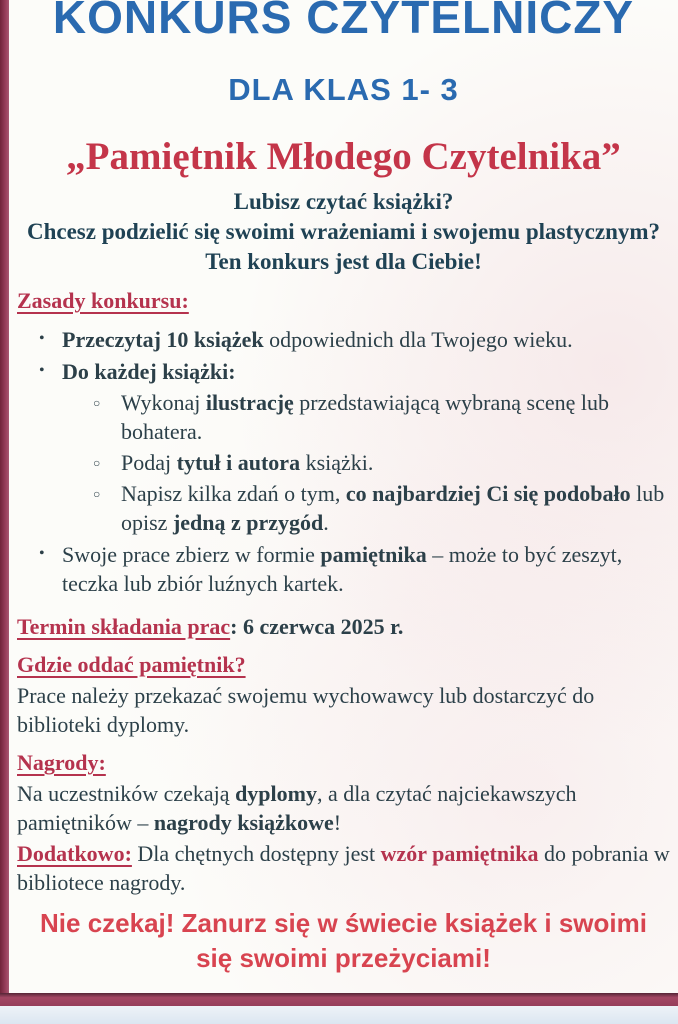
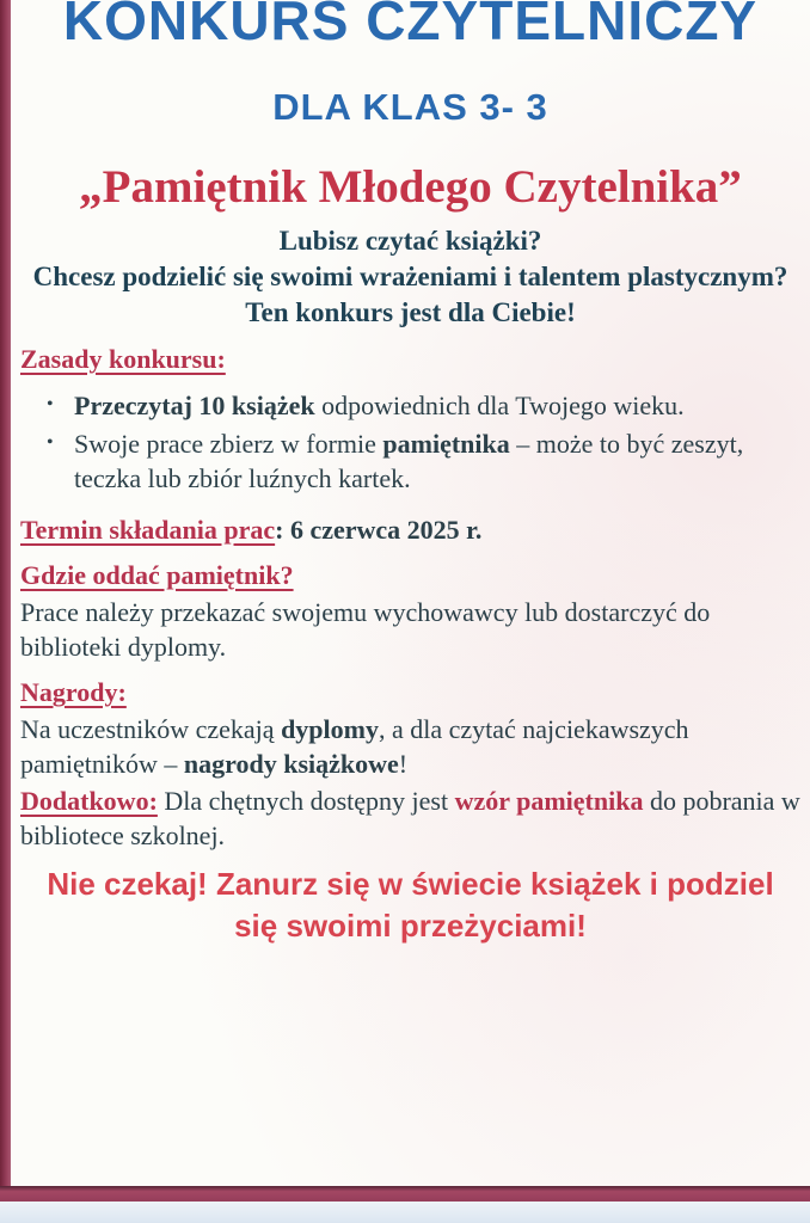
  KONKURS CZYTELNICZY
- DLA KLAS 1- 3
+ DLA KLAS 3- 3
  „Pamiętnik Młodego Czytelnika”
  Lubisz czytać książki?
- Chcesz podzielić się swoimi wrażeniami i swojemu plastycznym?
+ Chcesz podzielić się swoimi wrażeniami i talentem plastycznym?
  Ten konkurs jest dla Ciebie!
  Zasady konkursu:
  Przeczytaj 10 książek odpowiednich dla Twojego wieku.
- Do każdej książki:
- Wykonaj ilustrację przedstawiającą wybraną scenę lub bohatera.
- Podaj tytuł i autora książki.
- Napisz kilka zdań o tym, co najbardziej Ci się podobało lub opisz jedną z przygód.
  Swoje prace zbierz w formie pamiętnika – może to być zeszyt, teczka lub zbiór luźnych kartek.
  Termin składania prac: 6 czerwca 2025 r.
  Gdzie oddać pamiętnik?
  Prace należy przekazać swojemu wychowawcy lub dostarczyć do biblioteki dyplomy.
  Nagrody:
  Na uczestników czekają dyplomy, a dla czytać najciekawszych pamiętników – nagrody książkowe!
- Dodatkowo: Dla chętnych dostępny jest wzór pamiętnika do pobrania w bibliotece nagrody.
+ Dodatkowo: Dla chętnych dostępny jest wzór pamiętnika do pobrania w bibliotece szkolnej.
- Nie czekaj! Zanurz się w świecie książek i swoimi się swoimi przeżyciami!
+ Nie czekaj! Zanurz się w świecie książek i podziel się swoimi przeżyciami!
